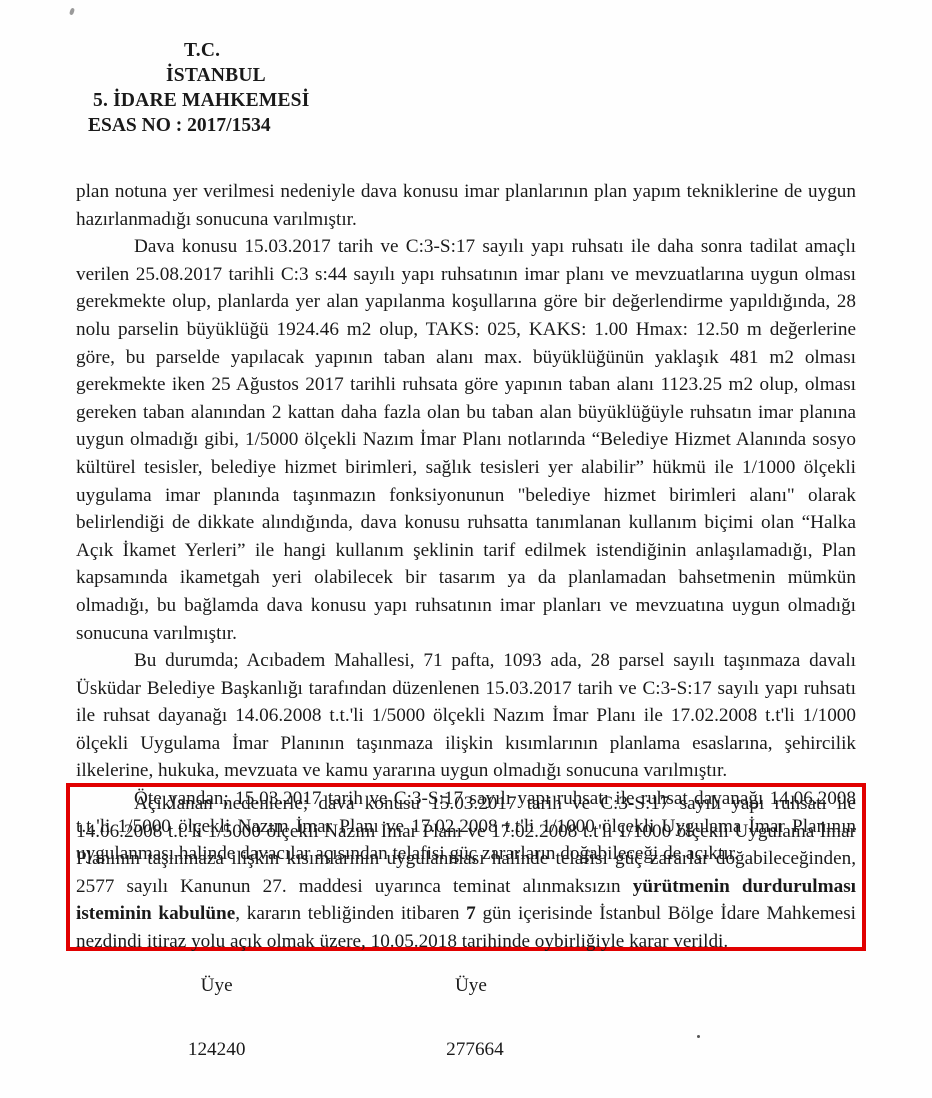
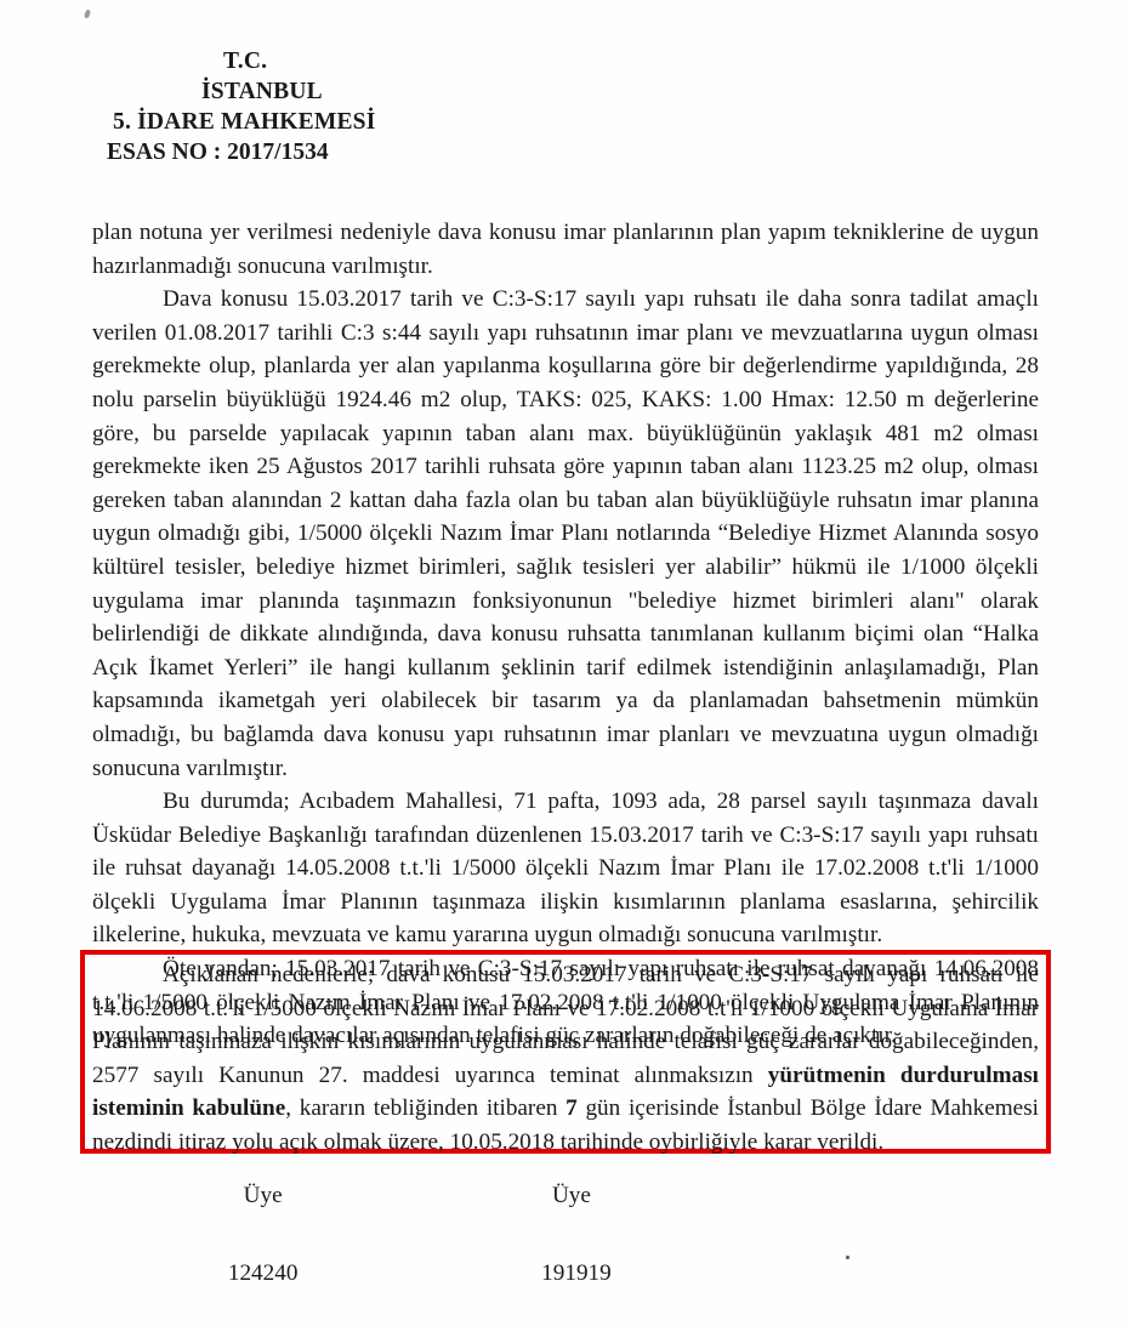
  T.C.
  İSTANBUL
  5. İDARE MAHKEMESİ
  ESAS NO : 2017/1534
  plan notuna yer verilmesi nedeniyle dava konusu imar planlarının plan yapım tekniklerine de uygun hazırlanmadığı sonucuna varılmıştır.
- Dava konusu 15.03.2017 tarih ve C:3-S:17 sayılı yapı ruhsatı ile daha sonra tadilat amaçlı verilen 25.08.2017 tarihli C:3 s:44 sayılı yapı ruhsatının imar planı ve mevzuatlarına uygun olması gerekmekte olup, planlarda yer alan yapılanma koşullarına göre bir değerlendirme yapıldığında, 28 nolu parselin büyüklüğü 1924.46 m2 olup, TAKS: 025, KAKS: 1.00 Hmax: 12.50 m değerlerine göre, bu parselde yapılacak yapının taban alanı max. büyüklüğünün yaklaşık 481 m2 olması gerekmekte iken 25 Ağustos 2017 tarihli ruhsata göre yapının taban alanı 1123.25 m2 olup, olması gereken taban alanından 2 kattan daha fazla olan bu taban alan büyüklüğüyle ruhsatın imar planına uygun olmadığı gibi, 1/5000 ölçekli Nazım İmar Planı notlarında “Belediye Hizmet Alanında sosyo kültürel tesisler, belediye hizmet birimleri, sağlık tesisleri yer alabilir” hükmü ile 1/1000 ölçekli uygulama imar planında taşınmazın fonksiyonunun "belediye hizmet birimleri alanı" olarak belirlendiği de dikkate alındığında, dava konusu ruhsatta tanımlanan kullanım biçimi olan “Halka Açık İkamet Yerleri” ile hangi kullanım şeklinin tarif edilmek istendiğinin anlaşılamadığı, Plan kapsamında ikametgah yeri olabilecek bir tasarım ya da planlamadan bahsetmenin mümkün olmadığı, bu bağlamda dava konusu yapı ruhsatının imar planları ve mevzuatına uygun olmadığı sonucuna varılmıştır.
+ Dava konusu 15.03.2017 tarih ve C:3-S:17 sayılı yapı ruhsatı ile daha sonra tadilat amaçlı verilen 01.08.2017 tarihli C:3 s:44 sayılı yapı ruhsatının imar planı ve mevzuatlarına uygun olması gerekmekte olup, planlarda yer alan yapılanma koşullarına göre bir değerlendirme yapıldığında, 28 nolu parselin büyüklüğü 1924.46 m2 olup, TAKS: 025, KAKS: 1.00 Hmax: 12.50 m değerlerine göre, bu parselde yapılacak yapının taban alanı max. büyüklüğünün yaklaşık 481 m2 olması gerekmekte iken 25 Ağustos 2017 tarihli ruhsata göre yapının taban alanı 1123.25 m2 olup, olması gereken taban alanından 2 kattan daha fazla olan bu taban alan büyüklüğüyle ruhsatın imar planına uygun olmadığı gibi, 1/5000 ölçekli Nazım İmar Planı notlarında “Belediye Hizmet Alanında sosyo kültürel tesisler, belediye hizmet birimleri, sağlık tesisleri yer alabilir” hükmü ile 1/1000 ölçekli uygulama imar planında taşınmazın fonksiyonunun "belediye hizmet birimleri alanı" olarak belirlendiği de dikkate alındığında, dava konusu ruhsatta tanımlanan kullanım biçimi olan “Halka Açık İkamet Yerleri” ile hangi kullanım şeklinin tarif edilmek istendiğinin anlaşılamadığı, Plan kapsamında ikametgah yeri olabilecek bir tasarım ya da planlamadan bahsetmenin mümkün olmadığı, bu bağlamda dava konusu yapı ruhsatının imar planları ve mevzuatına uygun olmadığı sonucuna varılmıştır.
- Bu durumda; Acıbadem Mahallesi, 71 pafta, 1093 ada, 28 parsel sayılı taşınmaza davalı Üsküdar Belediye Başkanlığı tarafından düzenlenen 15.03.2017 tarih ve C:3-S:17 sayılı yapı ruhsatı ile ruhsat dayanağı 14.06.2008 t.t.'li 1/5000 ölçekli Nazım İmar Planı ile 17.02.2008 t.t'li 1/1000 ölçekli Uygulama İmar Planının taşınmaza ilişkin kısımlarının planlama esaslarına, şehircilik ilkelerine, hukuka, mevzuata ve kamu yararına uygun olmadığı sonucuna varılmıştır.
+ Bu durumda; Acıbadem Mahallesi, 71 pafta, 1093 ada, 28 parsel sayılı taşınmaza davalı Üsküdar Belediye Başkanlığı tarafından düzenlenen 15.03.2017 tarih ve C:3-S:17 sayılı yapı ruhsatı ile ruhsat dayanağı 14.05.2008 t.t.'li 1/5000 ölçekli Nazım İmar Planı ile 17.02.2008 t.t'li 1/1000 ölçekli Uygulama İmar Planının taşınmaza ilişkin kısımlarının planlama esaslarına, şehircilik ilkelerine, hukuka, mevzuata ve kamu yararına uygun olmadığı sonucuna varılmıştır.
  Öte yandan; 15.03.2017 tarih ve C:3-S:17 sayılı yapı ruhsatı ile ruhsat dayanağı 14.06.2008 t.t.'li 1/5000 ölçekli Nazım İmar Planı ve 17.02.2008 t.t'li 1/1000 ölçekli Uygulama İmar Planının uygulanması halinde davacılar açısından telafisi güç zararların doğabileceği de açıktır.
  Açıklanan nedenlerle; dava konusu 15.03.2017 tarih ve C:3-S:17 sayılı yapı ruhsatı ile 14.06.2008 t.t.'li 1/5000 ölçekli Nazım İmar Planı ve 17.02.2008 t.t'li 1/1000 ölçekli Uygulama İmar Planının taşınmaza ilişkin kısımlarının uygulanması halinde telafisi güç zararlar doğabileceğinden, 2577 sayılı Kanunun 27. maddesi uyarınca teminat alınmaksızın yürütmenin durdurulması isteminin kabulüne, kararın tebliğinden itibaren 7 gün içerisinde İstanbul Bölge İdare Mahkemesi nezdindi itiraz yolu açık olmak üzere, 10.05.2018 tarihinde oybirliğiyle karar verildi.
  Üye
  124240
  Üye
- 277664
+ 191919
